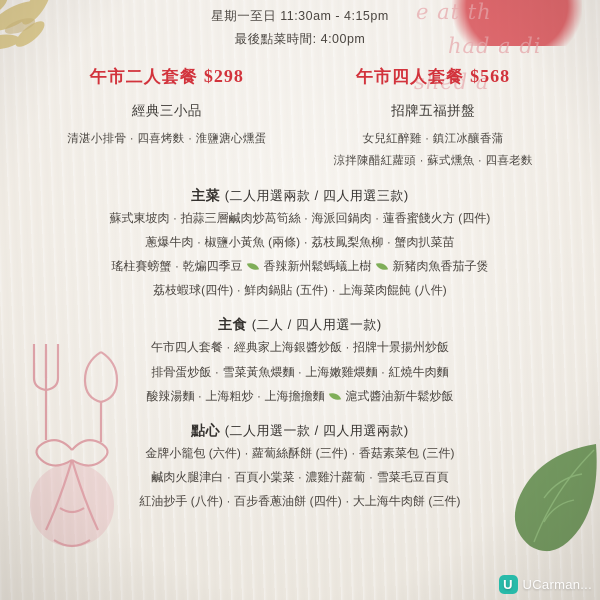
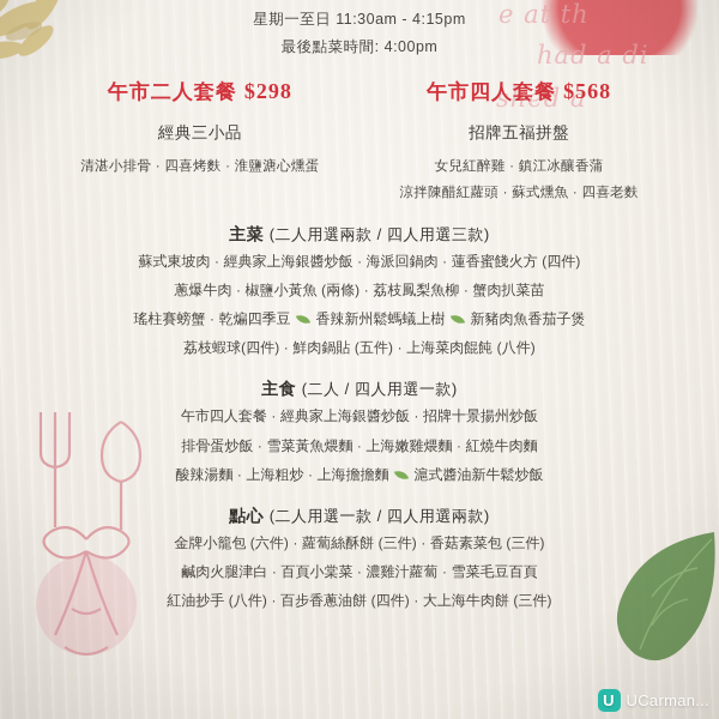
  星期一至日 11:30am - 4:15pm
  最後點菜時間: 4:00pm
  午市二人套餐 $298
  經典三小品
  清湛小排骨 · 四喜烤麩 · 淮鹽溏心燻蛋
  午市四人套餐 $568
  招牌五福拼盤
  女兒紅醉雞 · 鎮江冰釀香蒲
  涼拌陳醋紅蘿頭 · 蘇式燻魚 · 四喜老麩
  主菜 (二人用選兩款 / 四人用選三款)
- 蘇式東坡肉 · 拍蒜三層鹹肉炒萵筍絲 · 海派回鍋肉 · 蓮香蜜餞火方 (四件)
+ 蘇式東坡肉 · 經典家上海銀醬炒飯 · 海派回鍋肉 · 蓮香蜜餞火方 (四件)
  蔥爆牛肉 · 椒鹽小黃魚 (兩條) · 荔枝鳳梨魚柳 · 蟹肉扒菜苗
  瑤柱賽螃蟹 · 乾煸四季豆 香辣新州鬆螞蟻上樹 新豬肉魚香茄子煲
  荔枝蝦球(四件) · 鮮肉鍋貼 (五件) · 上海菜肉餛飩 (八件)
  主食 (二人 / 四人用選一款)
  午市四人套餐 · 經典家上海銀醬炒飯 · 招牌十景揚州炒飯
  排骨蛋炒飯 · 雪菜黃魚煨麵 · 上海嫩雞煨麵 · 紅燒牛肉麵
  酸辣湯麵 · 上海粗炒 · 上海擔擔麵 滬式醬油新牛鬆炒飯
  點心 (二人用選一款 / 四人用選兩款)
  金牌小籠包 (六件) · 蘿蔔絲酥餅 (三件) · 香菇素菜包 (三件)
  鹹肉火腿津白 · 百頁小棠菜 · 濃雞汁蘿蔔 · 雪菜毛豆百頁
  紅油抄手 (八件) · 百步香蔥油餅 (四件) · 大上海牛肉餅 (三件)
  U
  UCarman...
